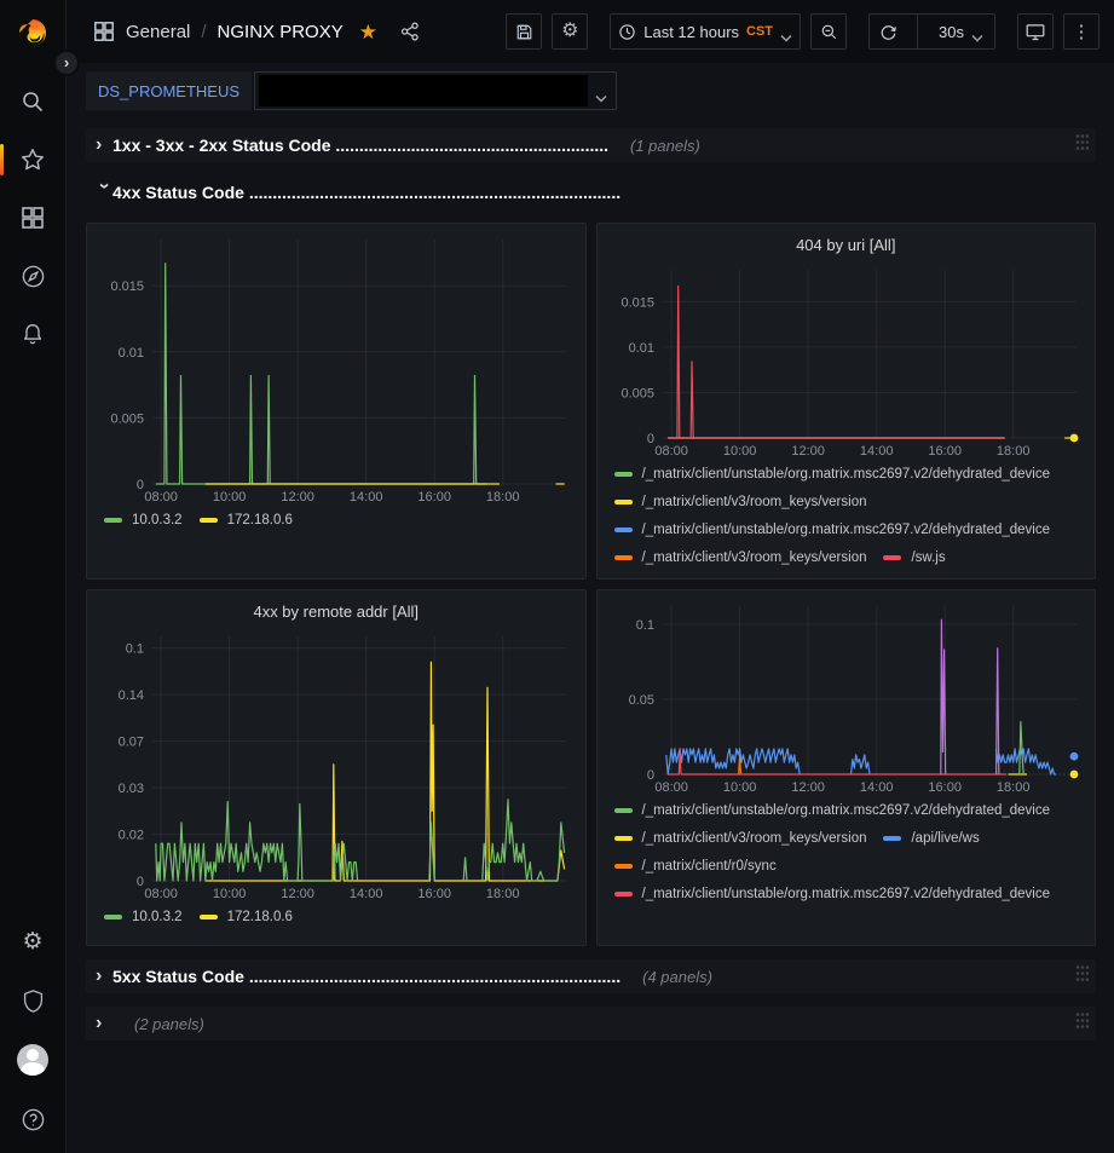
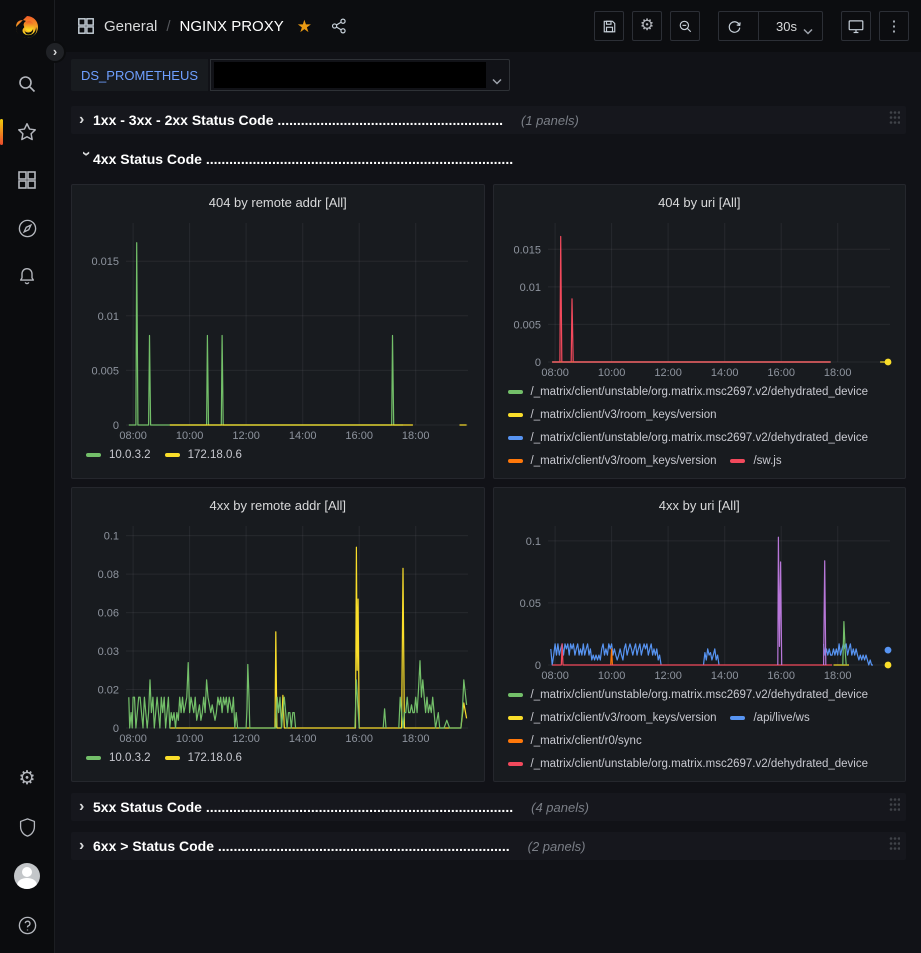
  ⚙
  ›
  General
  /
  NGINX PROXY
  ★
  ⚙
- Last 12 hours
- CST
  30s
  ⋮
  DS_PROMETHEUS
  ›
  1xx - 3xx - 2xx Status Code ..........................................................
  (1 panels)
  4xx Status Code ...............................................................................
+ 404 by remote addr [All]
  08:00
  10:00
  12:00
  14:00
  16:00
  18:00
  0
  0.005
  0.01
  0.015
  10.0.3.2
  172.18.0.6
  404 by uri [All]
  08:00
  10:00
  12:00
  14:00
  16:00
  18:00
  0
  0.005
  0.01
  0.015
  /_matrix/client/unstable/org.matrix.msc2697.v2/dehydrated_device
  /_matrix/client/v3/room_keys/version
  /_matrix/client/unstable/org.matrix.msc2697.v2/dehydrated_device
  /_matrix/client/v3/room_keys/version
  /sw.js
  4xx by remote addr [All]
  08:00
  10:00
  12:00
  14:00
  16:00
  18:00
  0
  0.02
  0.03
- 0.07
+ 0.06
- 0.14
+ 0.08
  0.1
  10.0.3.2
  172.18.0.6
+ 4xx by uri [All]
  08:00
  10:00
  12:00
  14:00
  16:00
  18:00
  0
  0.05
  0.1
  /_matrix/client/unstable/org.matrix.msc2697.v2/dehydrated_device
  /_matrix/client/v3/room_keys/version
  /api/live/ws
  /_matrix/client/r0/sync
  /_matrix/client/unstable/org.matrix.msc2697.v2/dehydrated_device
  ›
  5xx Status Code ...............................................................................
  (4 panels)
  ›
+ 6xx > Status Code ...........................................................................
  (2 panels)
